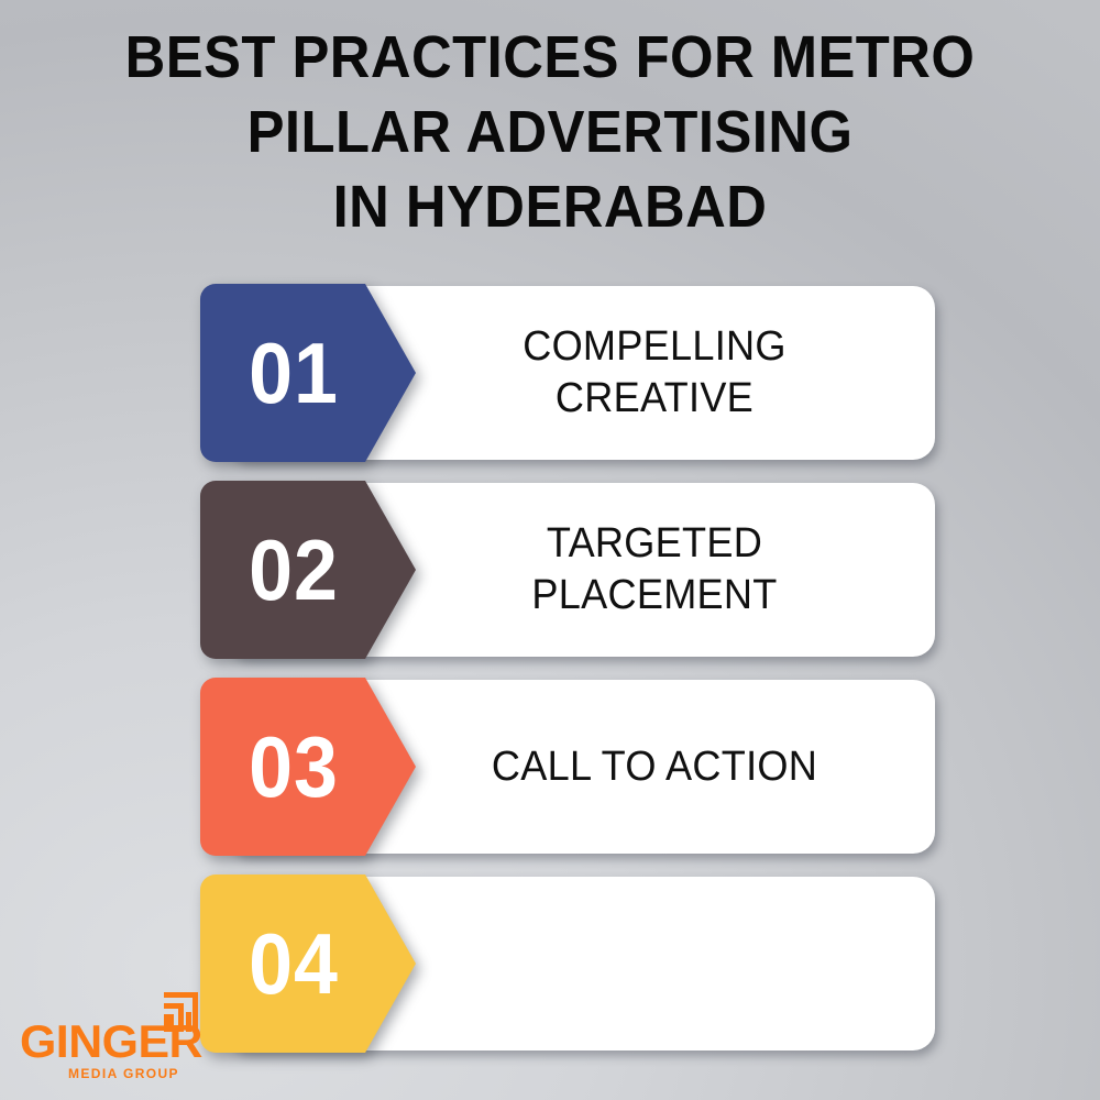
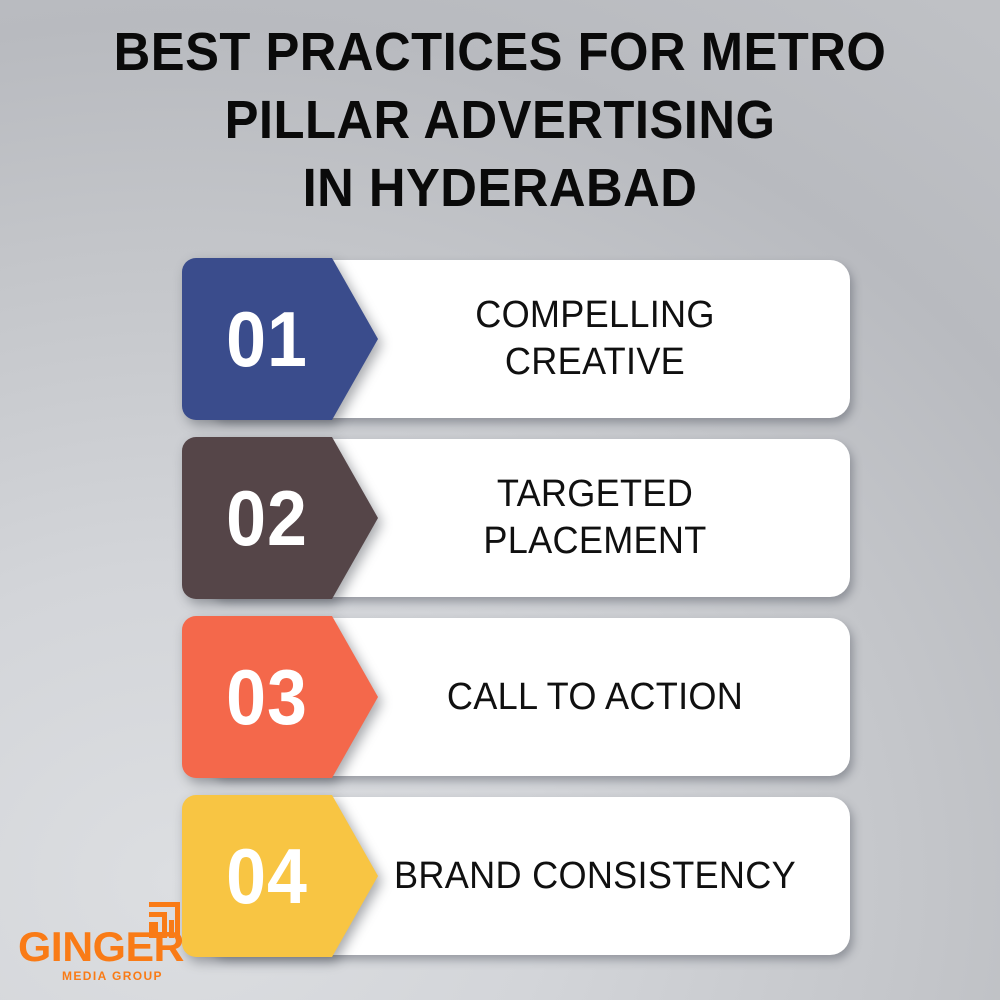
  BEST PRACTICES FOR METRO
  PILLAR ADVERTISING
  IN HYDERABAD
  01
  COMPELLING
  CREATIVE
  02
  TARGETED
  PLACEMENT
  03
  CALL TO ACTION
  04
+ BRAND CONSISTENCY
  GINGER
  MEDIA GROUP
